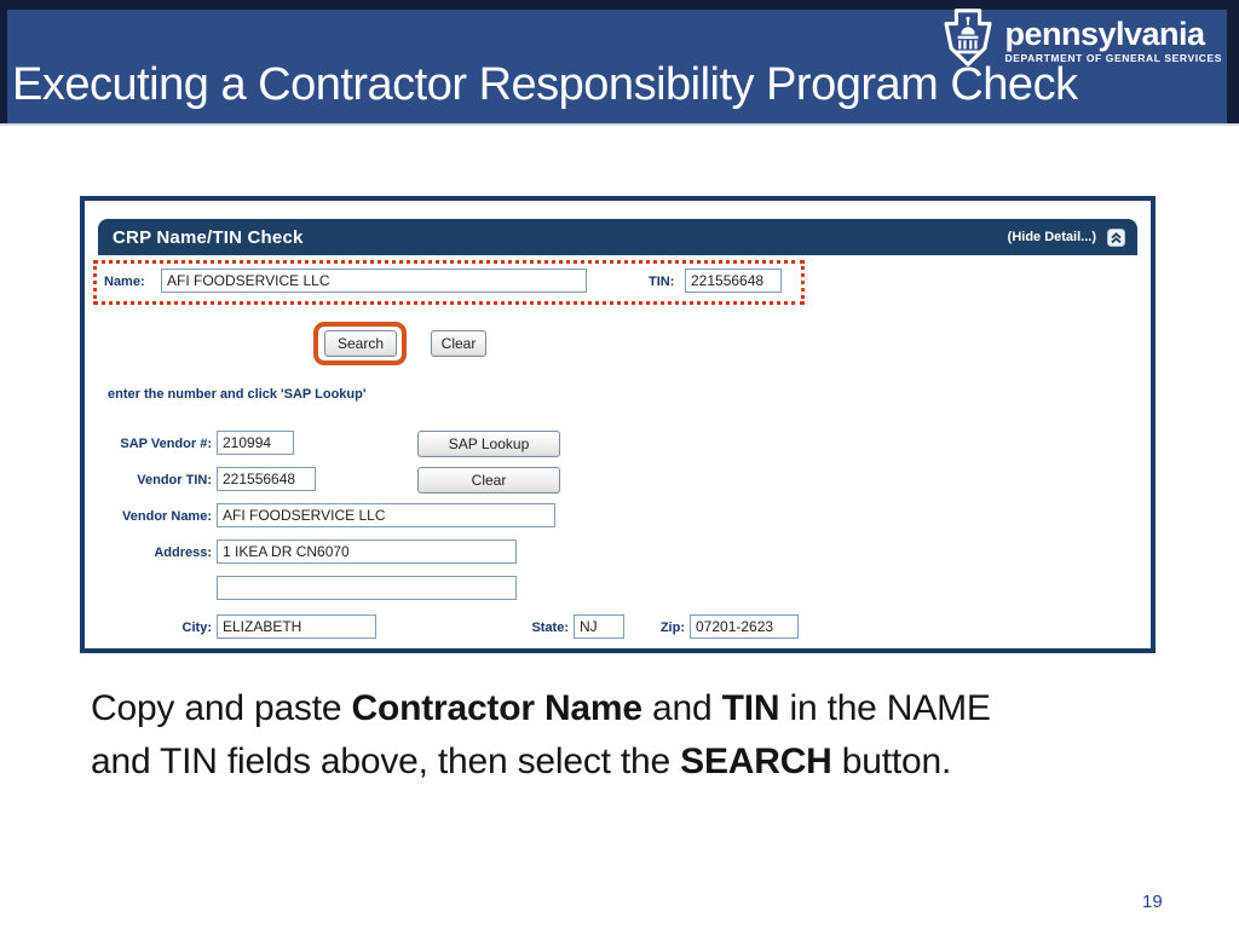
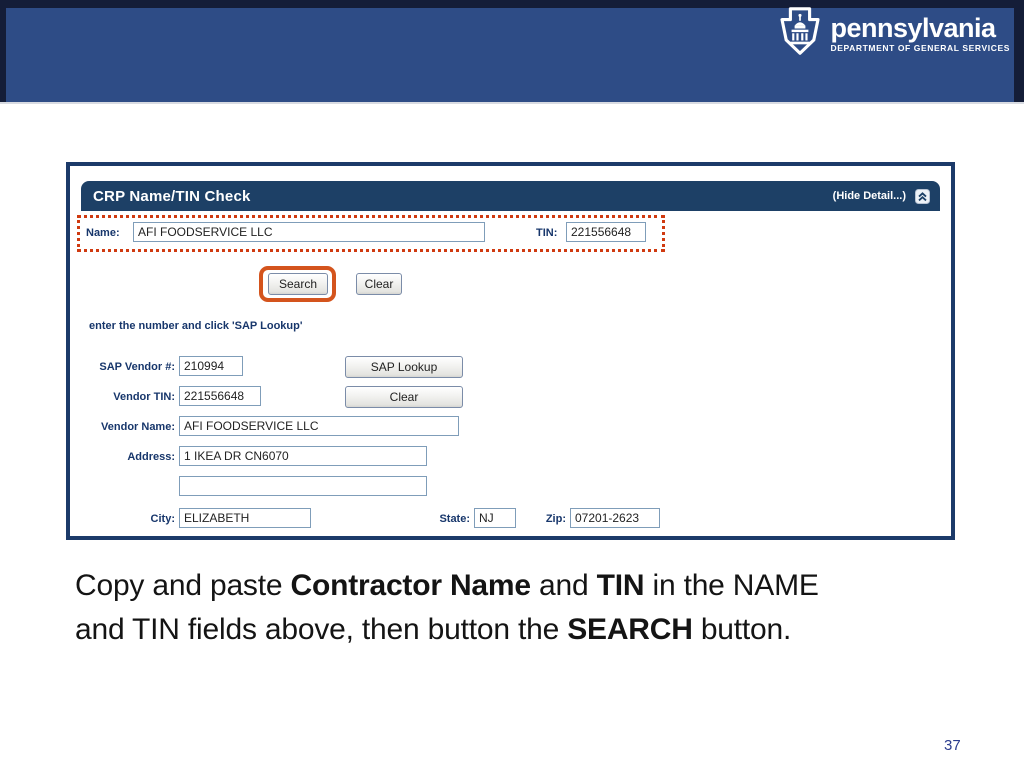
- Executing a Contractor Responsibility Program Check
  pennsylvania
  DEPARTMENT OF GENERAL SERVICES
  CRP Name/TIN Check
  (Hide Detail...)
  Name:
  AFI FOODSERVICE LLC
  TIN:
  221556648
  Search
  Clear
  enter the number and click 'SAP Lookup'
  SAP Vendor #:
  210994
  SAP Lookup
  Vendor TIN:
  221556648
  Clear
  Vendor Name:
  AFI FOODSERVICE LLC
  Address:
  1 IKEA DR CN6070
  City:
  ELIZABETH
  State:
  NJ
  Zip:
  07201-2623
  Copy and paste Contractor Name and TIN in the NAME
- and TIN fields above, then select the SEARCH button.
+ and TIN fields above, then button the SEARCH button.
- 19
+ 37
